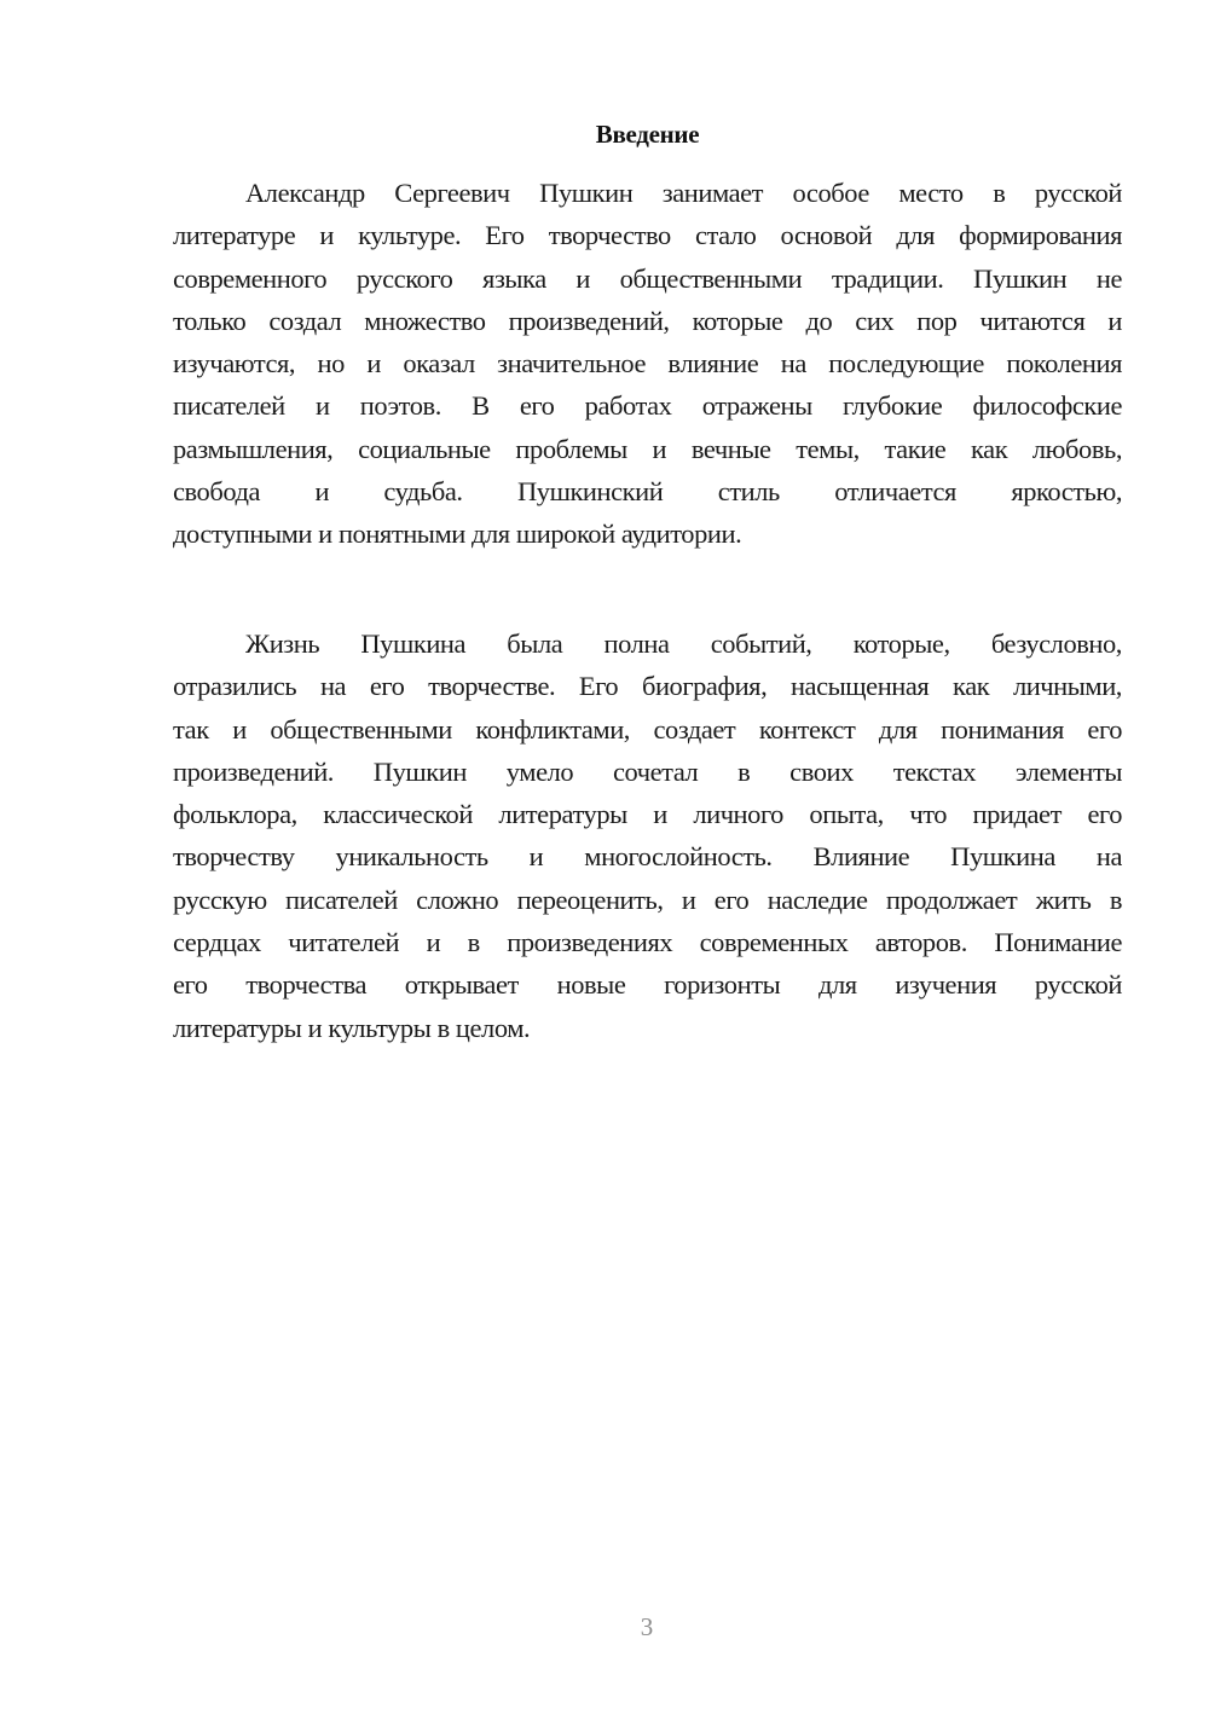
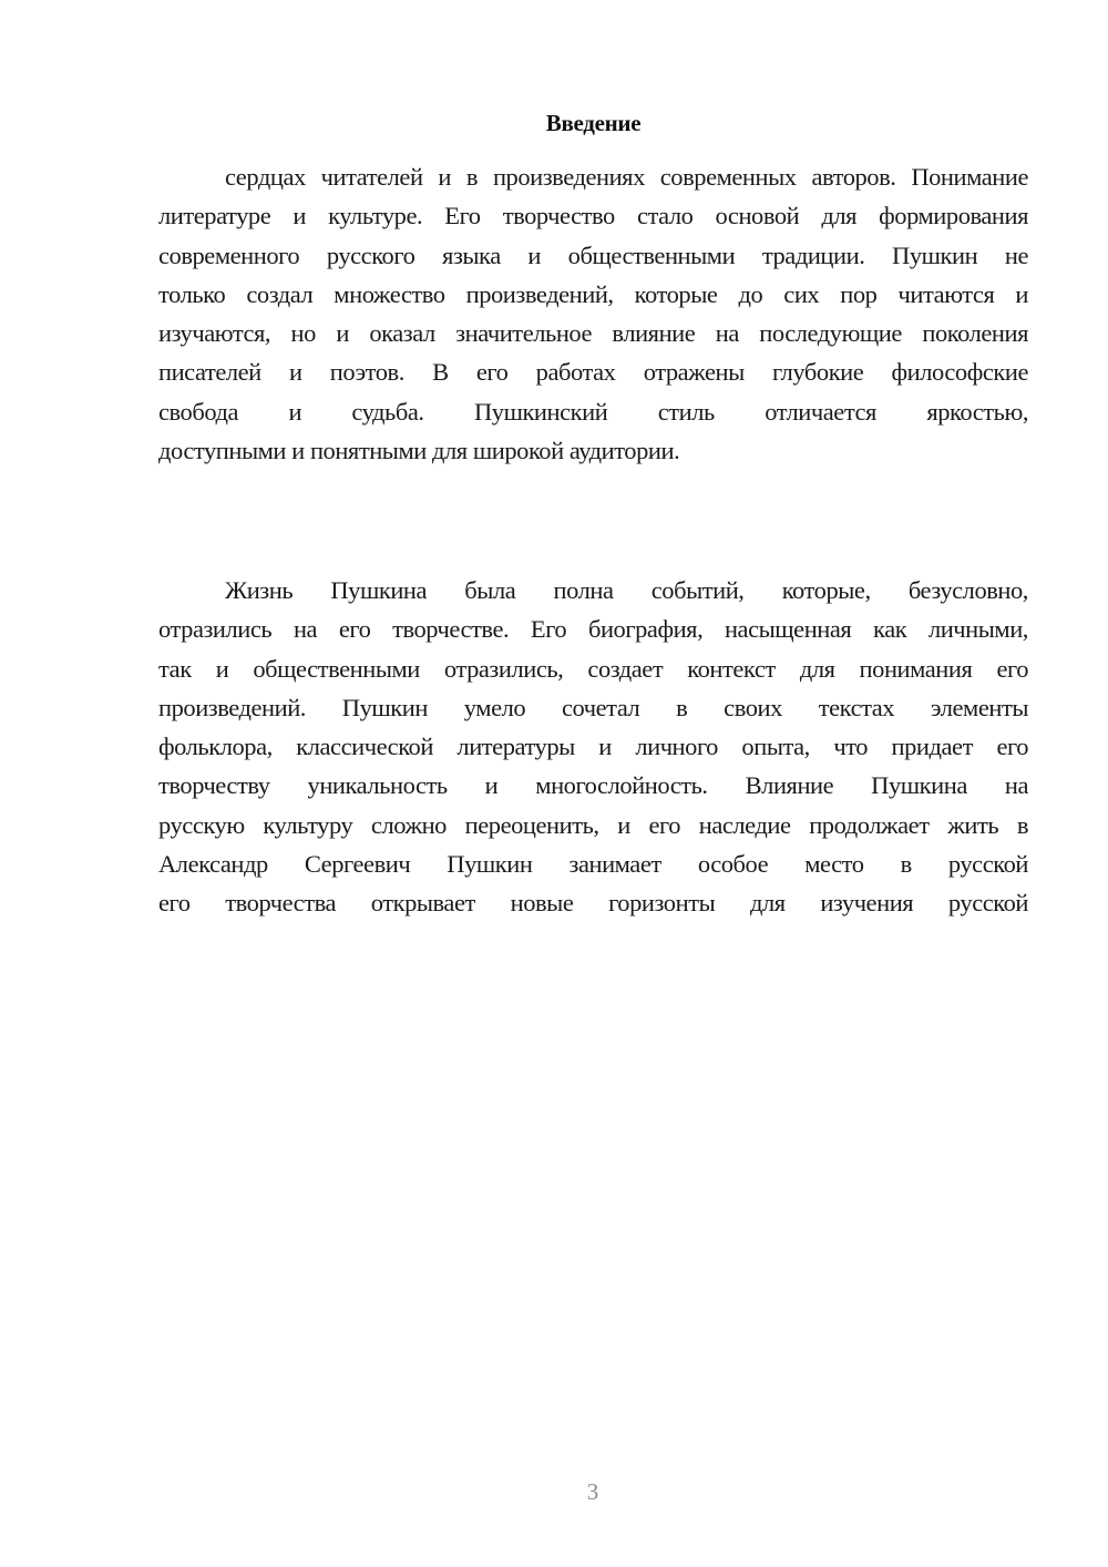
  Введение
- Александр Сергеевич Пушкин занимает особое место в русской
+ сердцах читателей и в произведениях современных авторов. Понимание
  литературе и культуре. Его творчество стало основой для формирования
  современного русского языка и общественными традиции. Пушкин не
  только создал множество произведений, которые до сих пор читаются и
  изучаются, но и оказал значительное влияние на последующие поколения
  писателей и поэтов. В его работах отражены глубокие философские
- размышления, социальные проблемы и вечные темы, такие как любовь,
  свобода и судьба. Пушкинский стиль отличается яркостью,
  доступными и понятными для широкой аудитории.
  Жизнь Пушкина была полна событий, которые, безусловно,
  отразились на его творчестве. Его биография, насыщенная как личными,
- так и общественными конфликтами, создает контекст для понимания его
+ так и общественными отразились, создает контекст для понимания его
  произведений. Пушкин умело сочетал в своих текстах элементы
  фольклора, классической литературы и личного опыта, что придает его
  творчеству уникальность и многослойность. Влияние Пушкина на
- русскую писателей сложно переоценить, и его наследие продолжает жить в
+ русскую культуру сложно переоценить, и его наследие продолжает жить в
- сердцах читателей и в произведениях современных авторов. Понимание
+ Александр Сергеевич Пушкин занимает особое место в русской
  его творчества открывает новые горизонты для изучения русской
- литературы и культуры в целом.
  3
